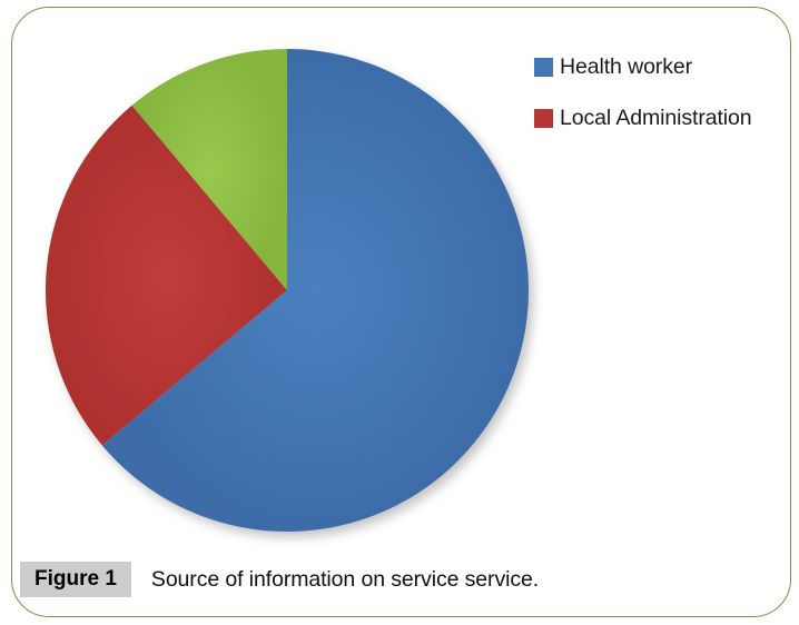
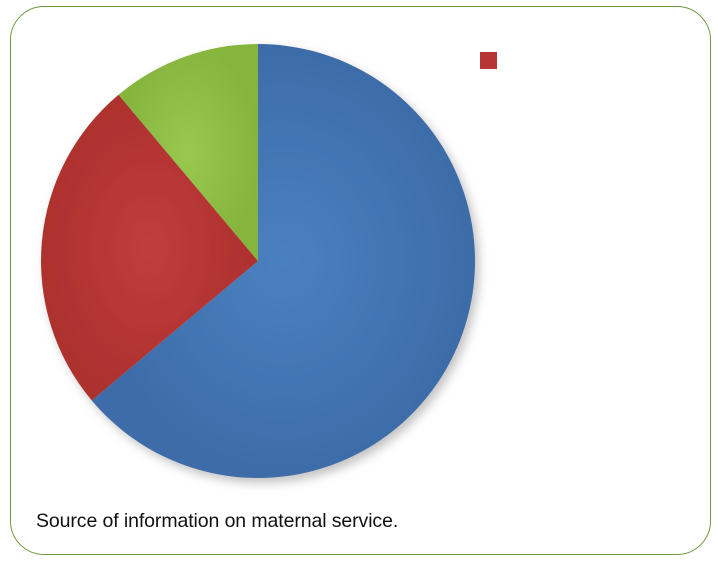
- Health worker
- Local Administration
- Figure 1
- Source of information on service service.
+ Source of information on maternal service.
